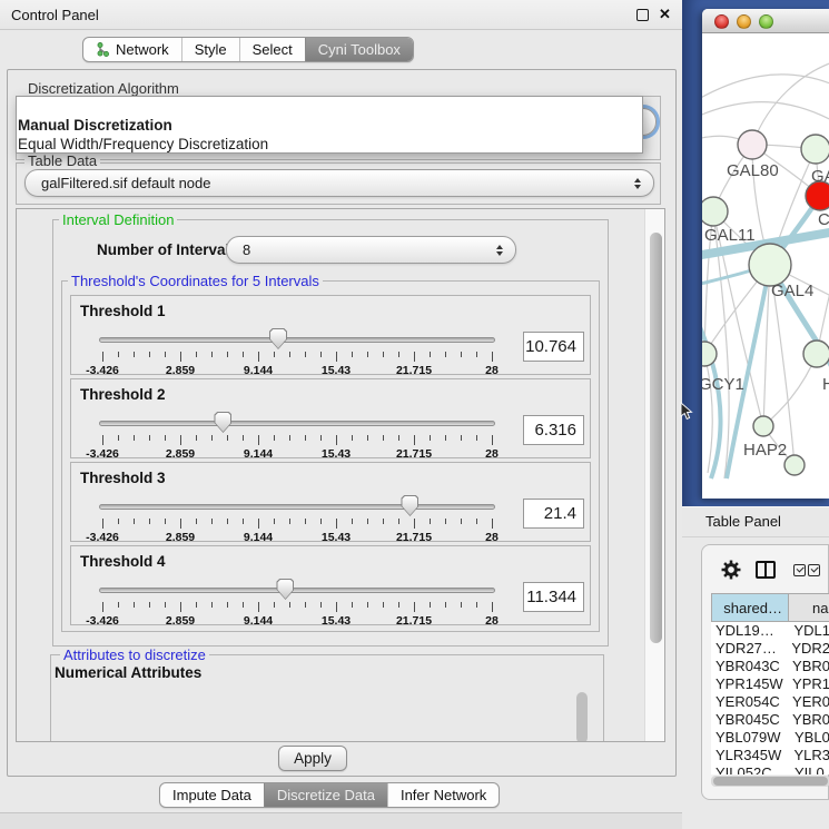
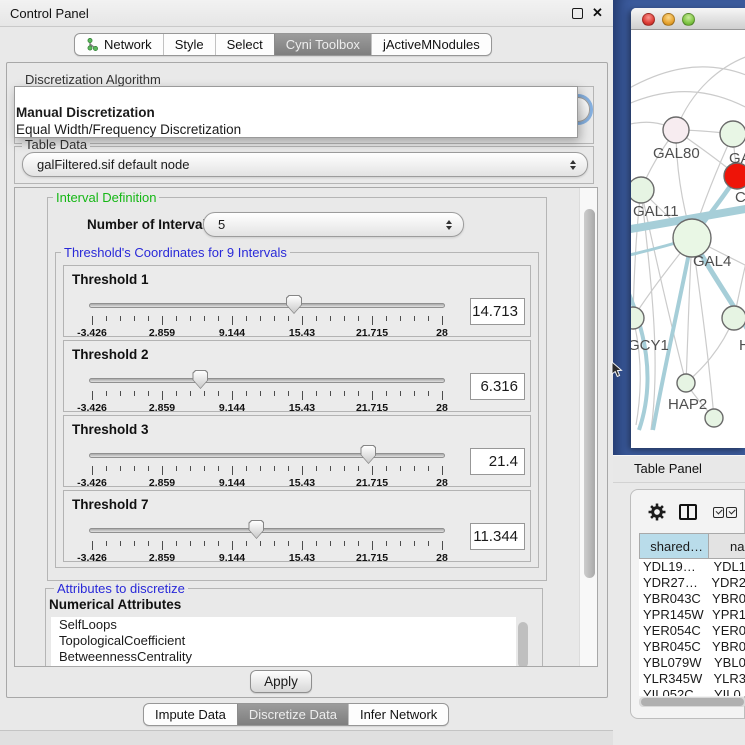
  Control Panel
  ✕
  Network
  Style
  Select
  Cyni Toolbox
+ jActiveMNodules
  Discretization Algorithm
  Manual Discretization
  Equal Width/Frequency Discretization
  Table Data
  galFiltered.sif default node
  Interval Definition
  Number of Interva
- 8
+ 5
- Threshold's Coordinates for 5 Intervals
+ Threshold's Coordinates for 9 Intervals
  Threshold 1
  -3.426
  2.859
  9.144
  15.43
  21.715
  28
- 10.764
+ 14.713
  Threshold 2
  -3.426
  2.859
  9.144
  15.43
  21.715
  28
  6.316
  Threshold 3
  -3.426
  2.859
  9.144
  15.43
  21.715
  28
  21.4
- Threshold 4
+ Threshold 7
  -3.426
  2.859
  9.144
  15.43
  21.715
  28
  11.344
  Attributes to discretize
  Numerical Attributes
+ SelfLoops
+ TopologicalCoefficient
+ BetweennessCentrality
  Apply
  Impute Data
  Discretize Data
  Infer Network
  GAL80
  C
  GAL11
  GAL4
  GCY1
  H
  HAP2
  Table Panel
  shared…
  na
  YDL19…
  YDL1
  YDR27…
  YDR2
  YBR043C
  YBR0
  YPR145W
  YPR1
  YER054C
  YER0
  YBR045C
  YBR0
  YBL079W
  YBL0
  YLR345W
  YLR3
  YIL052C
  YIL0
